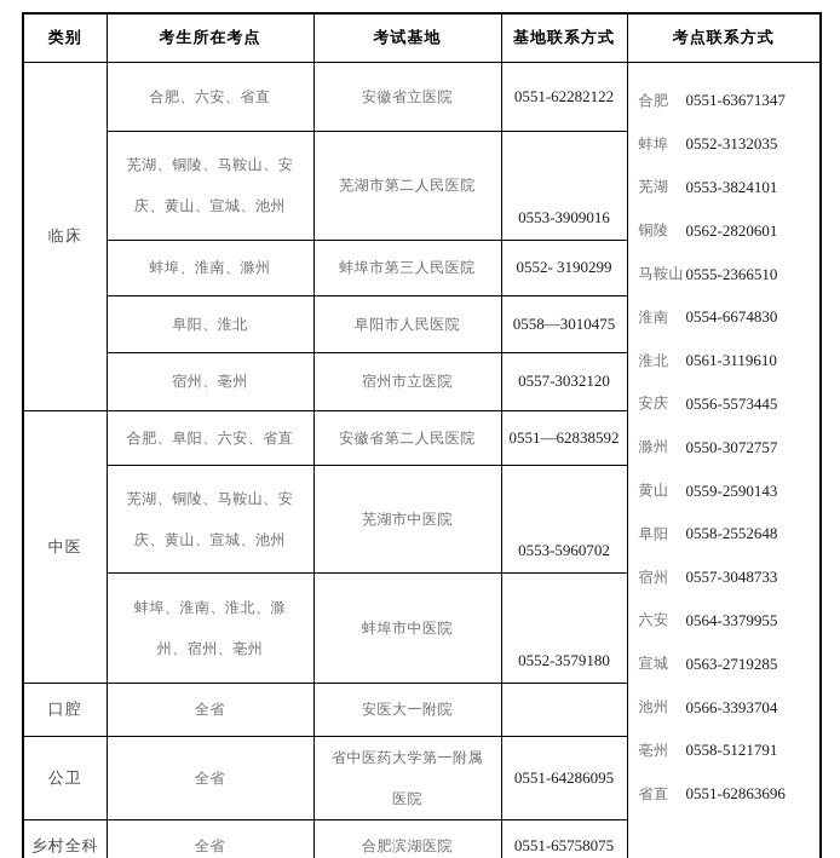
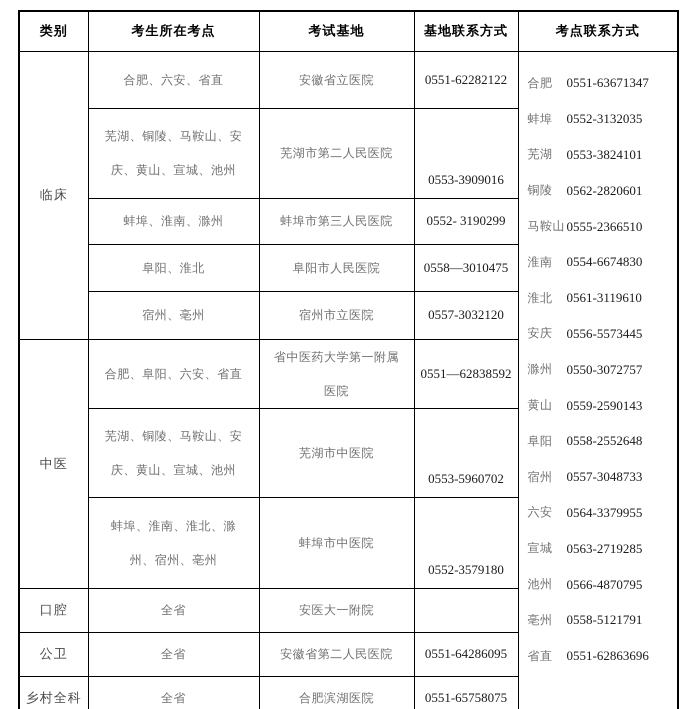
  类别	考生所在考点	考试基地	基地联系方式	考点联系方式
- 临床	合肥、六安、省直	安徽省立医院	0551-62282122	合肥 0551-63671347 蚌埠 0552-3132035 芜湖 0553-3824101 铜陵 0562-2820601 马鞍山0555-2366510 淮南 0554-6674830 淮北 0561-3119610 安庆 0556-5573445 滁州 0550-3072757 黄山 0559-2590143 阜阳 0558-2552648 宿州 0557-3048733 六安 0564-3379955 宣城 0563-2719285 池州 0566-3393704 亳州 0558-5121791 省直 0551-62863696
+ 临床	合肥、六安、省直	安徽省立医院	0551-62282122	合肥 0551-63671347 蚌埠 0552-3132035 芜湖 0553-3824101 铜陵 0562-2820601 马鞍山0555-2366510 淮南 0554-6674830 淮北 0561-3119610 安庆 0556-5573445 滁州 0550-3072757 黄山 0559-2590143 阜阳 0558-2552648 宿州 0557-3048733 六安 0564-3379955 宣城 0563-2719285 池州 0566-4870795 亳州 0558-5121791 省直 0551-62863696
  芜湖、铜陵、马鞍山、安庆、黄山、宣城、池州	芜湖市第二人民医院	0553-3909016
  蚌埠、淮南、滁州	蚌埠市第三人民医院	0552- 3190299
  阜阳、淮北	阜阳市人民医院	0558—3010475
  宿州、亳州	宿州市立医院	0557-3032120
- 中医	合肥、阜阳、六安、省直	安徽省第二人民医院	0551—62838592
+ 中医	合肥、阜阳、六安、省直	省中医药大学第一附属医院	0551—62838592
  芜湖、铜陵、马鞍山、安庆、黄山、宣城、池州	芜湖市中医院	0553-5960702
  蚌埠、淮南、淮北、滁州、宿州、亳州	蚌埠市中医院	0552-3579180
  口腔	全省	安医大一附院
- 公卫	全省	省中医药大学第一附属医院	0551-64286095
+ 公卫	全省	安徽省第二人民医院	0551-64286095
  乡村全科	全省	合肥滨湖医院	0551-65758075
